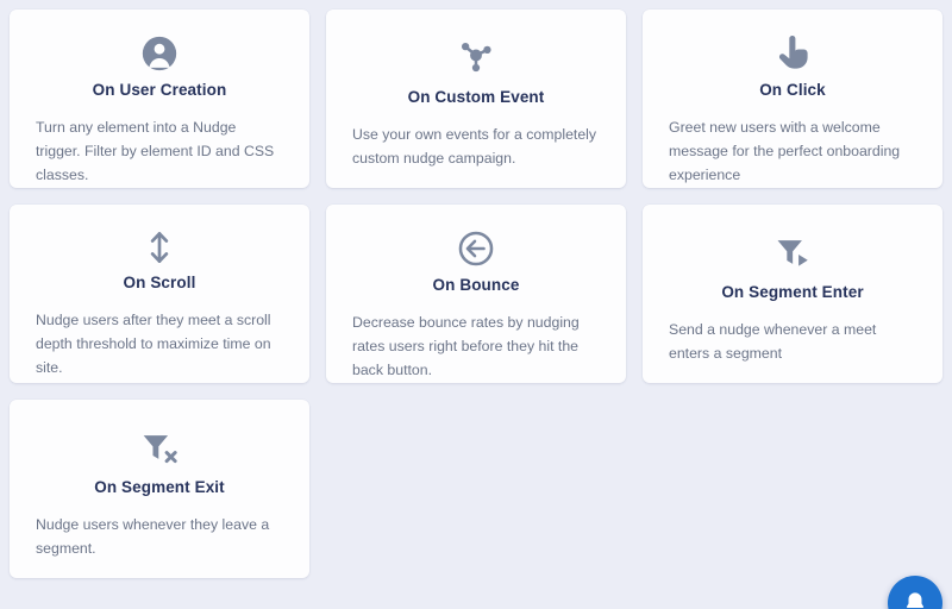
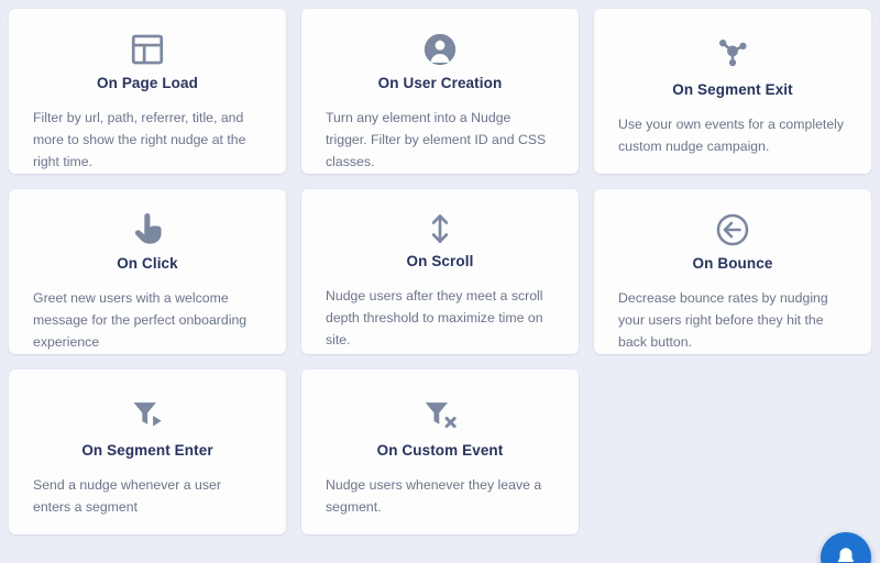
+ On Page Load
+ Filter by url, path, referrer, title, and more to show the right nudge at the right time.
  On User Creation
  Turn any element into a Nudge trigger. Filter by element ID and CSS classes.
- On Custom Event
+ On Segment Exit
  Use your own events for a completely custom nudge campaign.
  On Click
  Greet new users with a welcome message for the perfect onboarding experience
  On Scroll
  Nudge users after they meet a scroll depth threshold to maximize time on site.
  On Bounce
- Decrease bounce rates by nudging rates users right before they hit the back button.
+ Decrease bounce rates by nudging your users right before they hit the back button.
  On Segment Enter
- Send a nudge whenever a meet enters a segment
+ Send a nudge whenever a user enters a segment
- On Segment Exit
+ On Custom Event
  Nudge users whenever they leave a segment.
